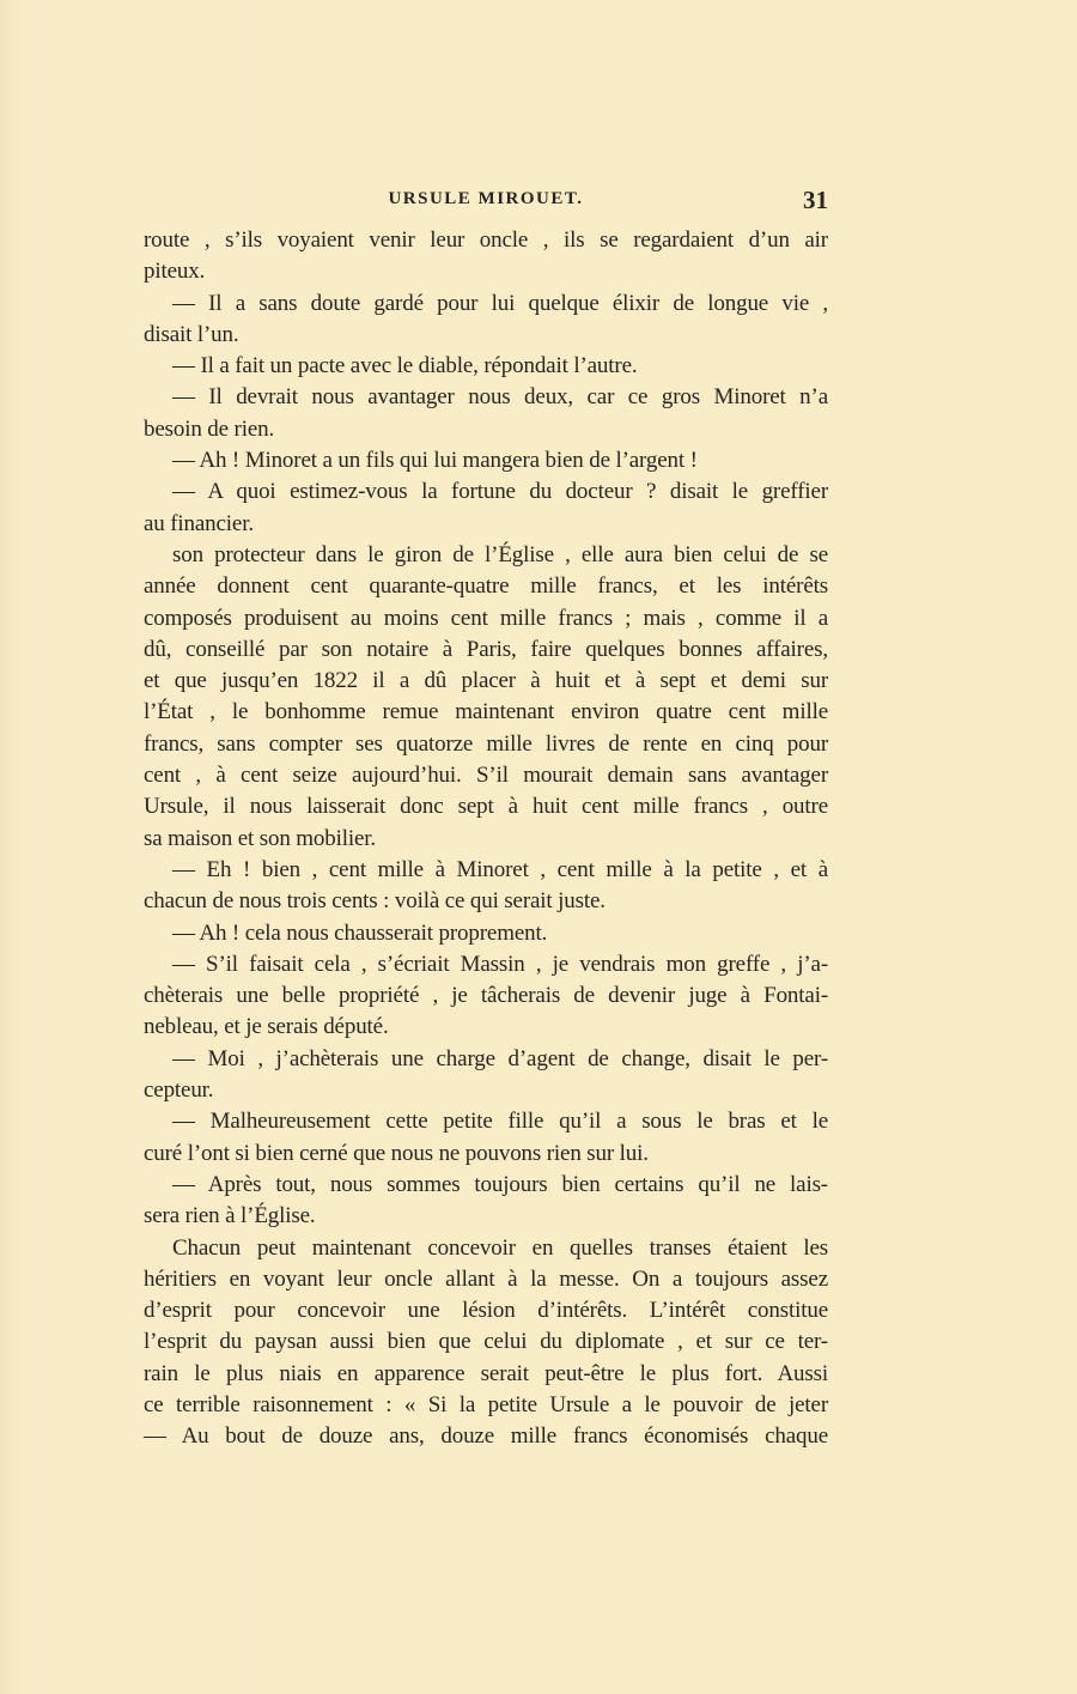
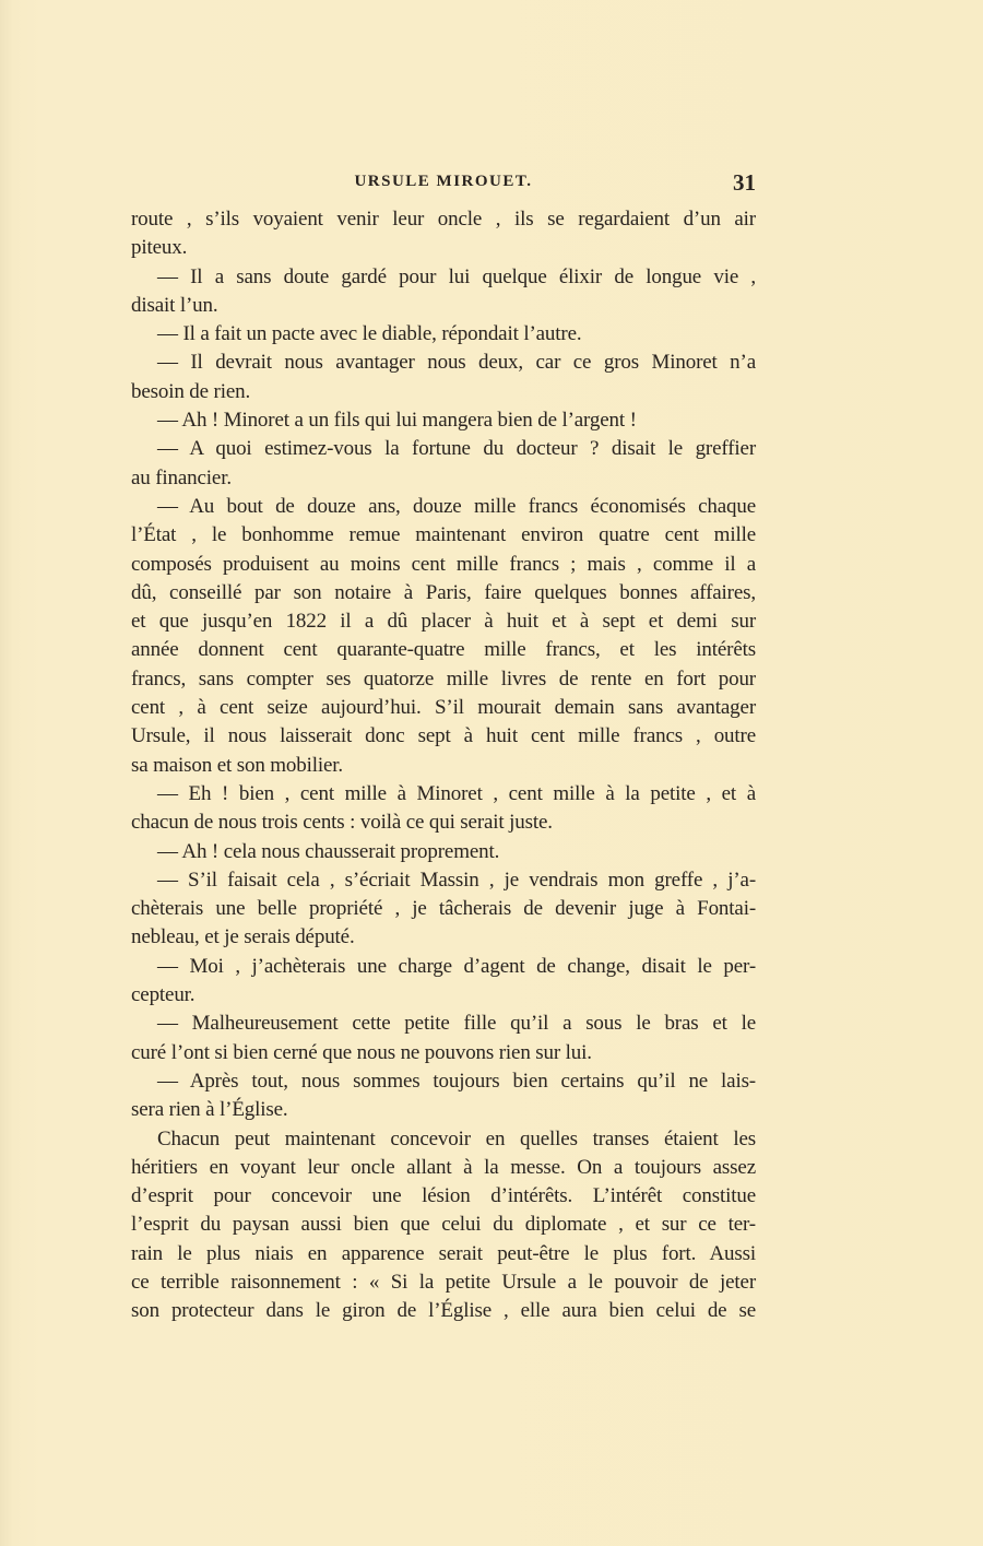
  URSULE MIROUET.
  31
  route , s’ils voyaient venir leur oncle , ils se regardaient d’un air
  piteux.
  — Il a sans doute gardé pour lui quelque élixir de longue vie ,
  disait l’un.
  — Il a fait un pacte avec le diable, répondait l’autre.
  — Il devrait nous avantager nous deux, car ce gros Minoret n’a
  besoin de rien.
  — Ah ! Minoret a un fils qui lui mangera bien de l’argent !
  — A quoi estimez-vous la fortune du docteur ? disait le greffier
  au financier.
- son protecteur dans le giron de l’Église , elle aura bien celui de se
+ — Au bout de douze ans, douze mille francs économisés chaque
- année donnent cent quarante-quatre mille francs, et les intérêts
+ l’État , le bonhomme remue maintenant environ quatre cent mille
  composés produisent au moins cent mille francs ; mais , comme il a
  dû, conseillé par son notaire à Paris, faire quelques bonnes affaires,
  et que jusqu’en 1822 il a dû placer à huit et à sept et demi sur
- l’État , le bonhomme remue maintenant environ quatre cent mille
+ année donnent cent quarante-quatre mille francs, et les intérêts
- francs, sans compter ses quatorze mille livres de rente en cinq pour
+ francs, sans compter ses quatorze mille livres de rente en fort pour
  cent , à cent seize aujourd’hui. S’il mourait demain sans avantager
  Ursule, il nous laisserait donc sept à huit cent mille francs , outre
  sa maison et son mobilier.
  — Eh ! bien , cent mille à Minoret , cent mille à la petite , et à
  chacun de nous trois cents : voilà ce qui serait juste.
  — Ah ! cela nous chausserait proprement.
  — S’il faisait cela , s’écriait Massin , je vendrais mon greffe , j’a-
  chèterais une belle propriété , je tâcherais de devenir juge à Fontai-
  nebleau, et je serais député.
  — Moi , j’achèterais une charge d’agent de change, disait le per-
  cepteur.
  — Malheureusement cette petite fille qu’il a sous le bras et le
  curé l’ont si bien cerné que nous ne pouvons rien sur lui.
  — Après tout, nous sommes toujours bien certains qu’il ne lais-
  sera rien à l’Église.
  Chacun peut maintenant concevoir en quelles transes étaient les
  héritiers en voyant leur oncle allant à la messe. On a toujours assez
  d’esprit pour concevoir une lésion d’intérêts. L’intérêt constitue
  l’esprit du paysan aussi bien que celui du diplomate , et sur ce ter-
  rain le plus niais en apparence serait peut-être le plus fort. Aussi
  ce terrible raisonnement : « Si la petite Ursule a le pouvoir de jeter
- — Au bout de douze ans, douze mille francs économisés chaque
+ son protecteur dans le giron de l’Église , elle aura bien celui de se
